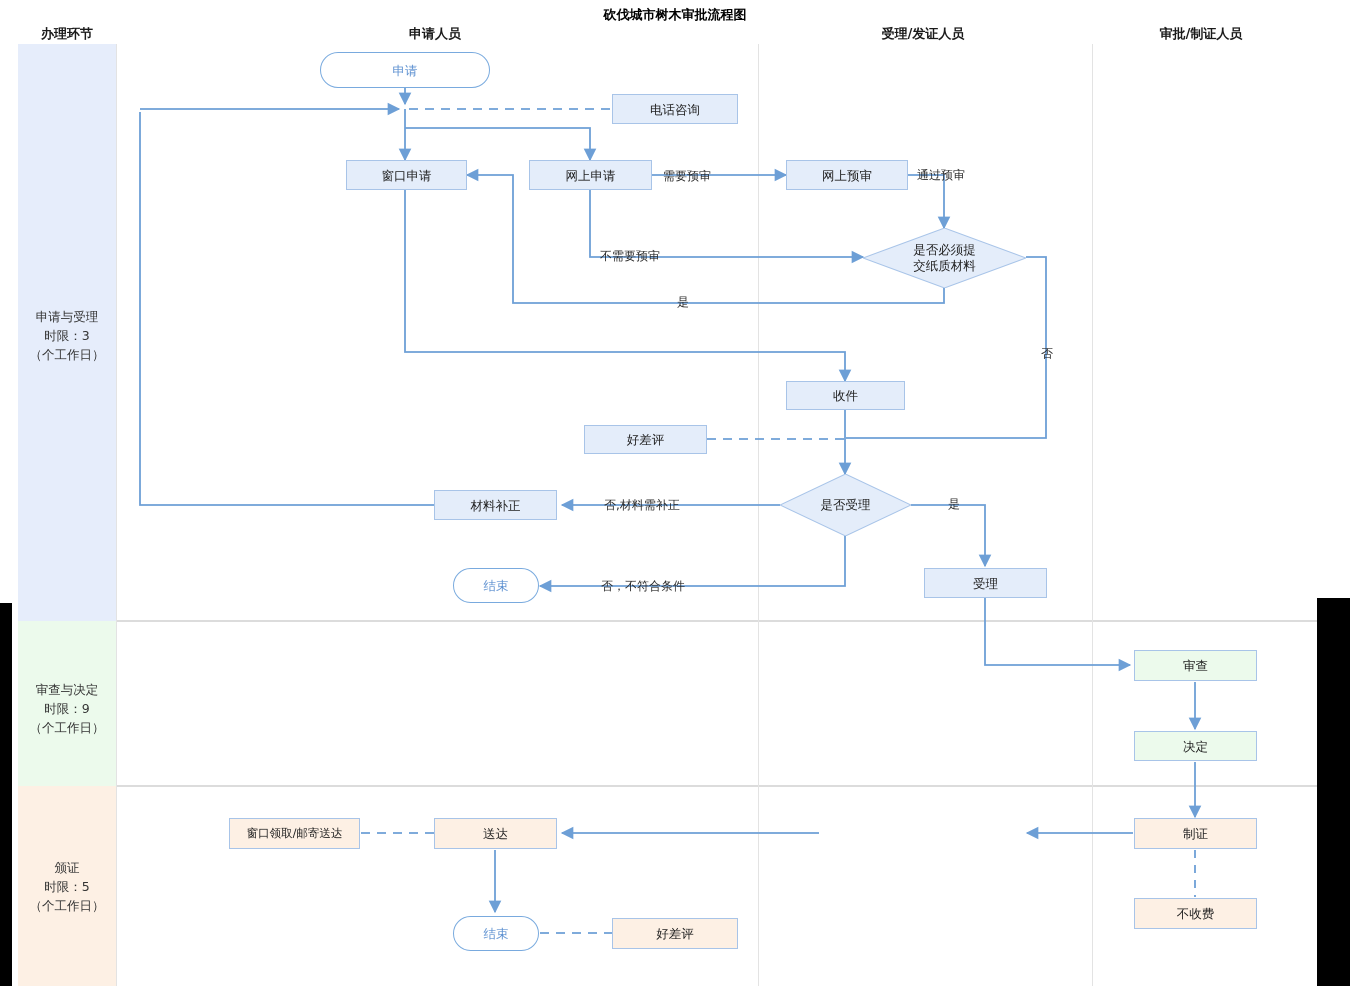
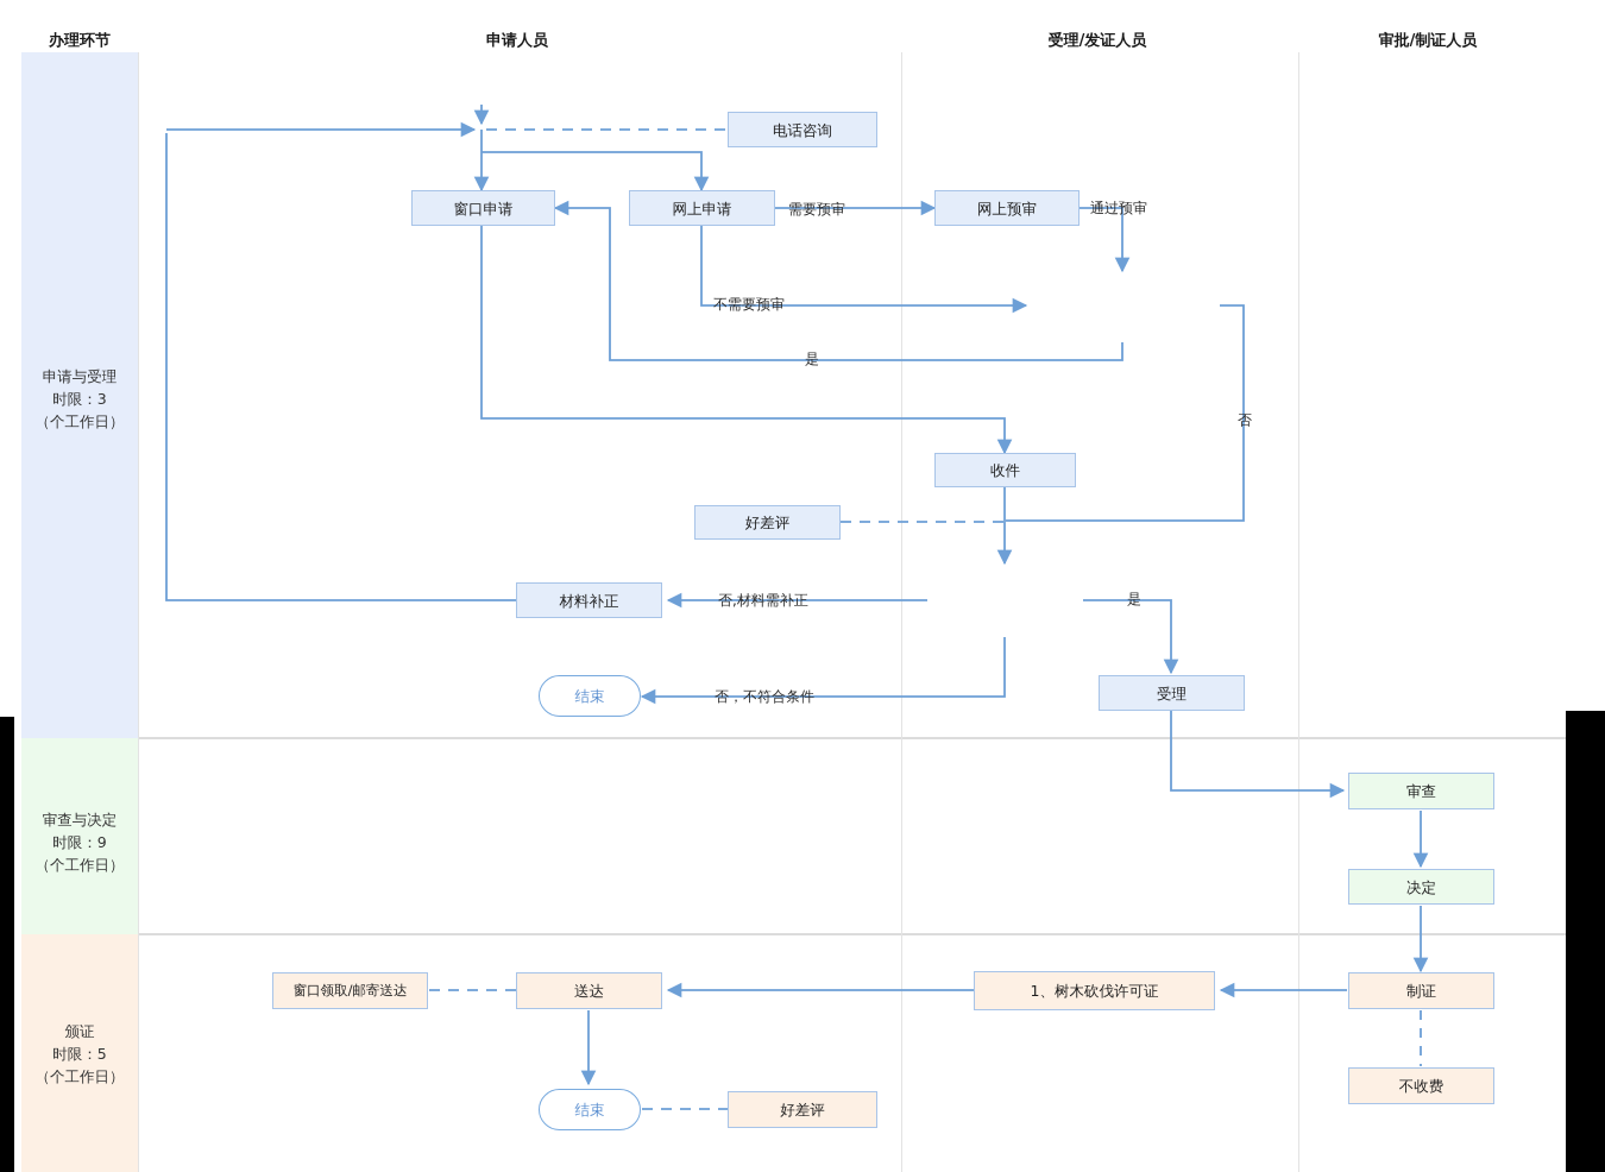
- 砍伐城市树木审批流程图
  办理环节
  申请人员
  受理/发证人员
  审批/制证人员
  申请与受理
  时限：3
  （个工作日）
  审查与决定
  时限：9
  （个工作日）
  颁证
  时限：5
  （个工作日）
- 申请
  电话咨询
  窗口申请
  网上申请
  网上预审
- 是否必须提
- 交纸质材料
  收件
  好差评
  材料补正
- 是否受理
  结束
  受理
  审查
  决定
  制证
  不收费
+ 1、树木砍伐许可证
  送达
  窗口领取/邮寄送达
  结束
  好差评
  需要预审
  通过预审
  不需要预审
  是
  是
  否,材料需补正
  否，不符合条件
